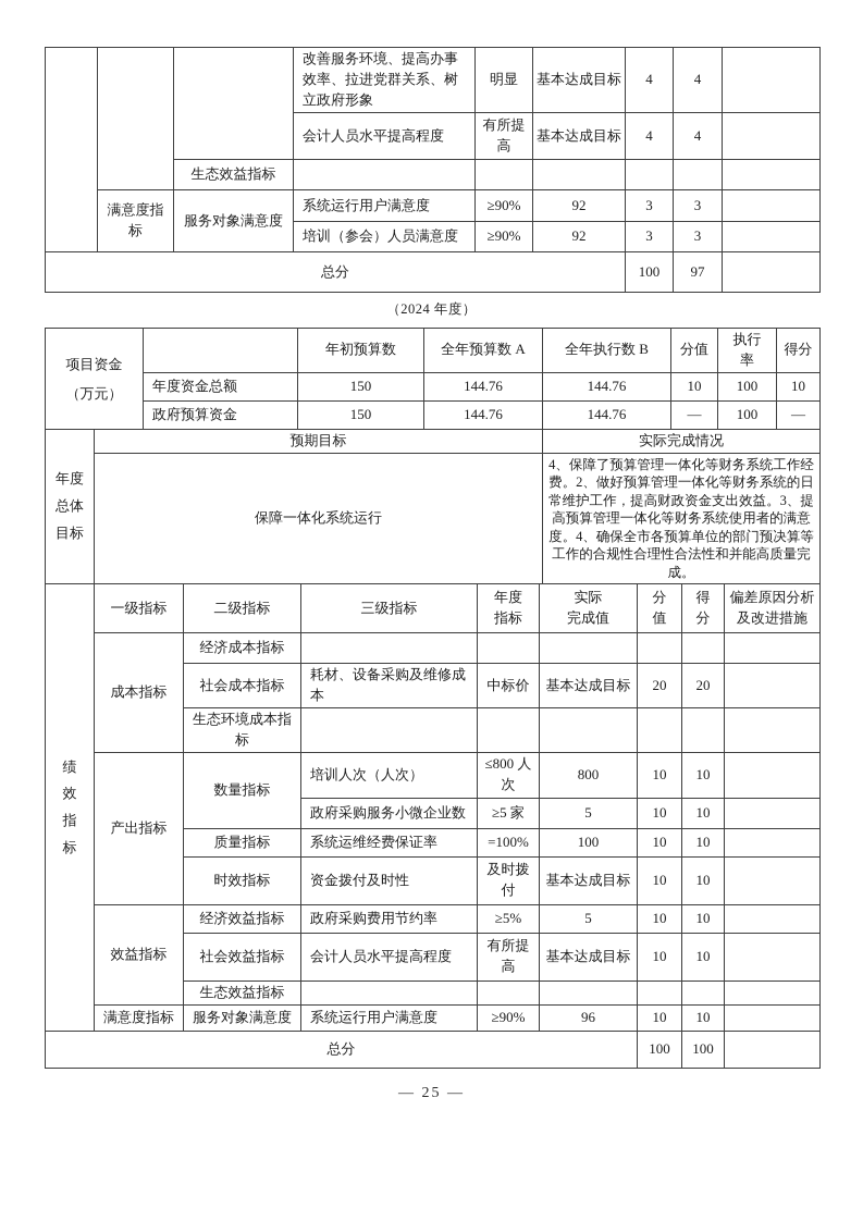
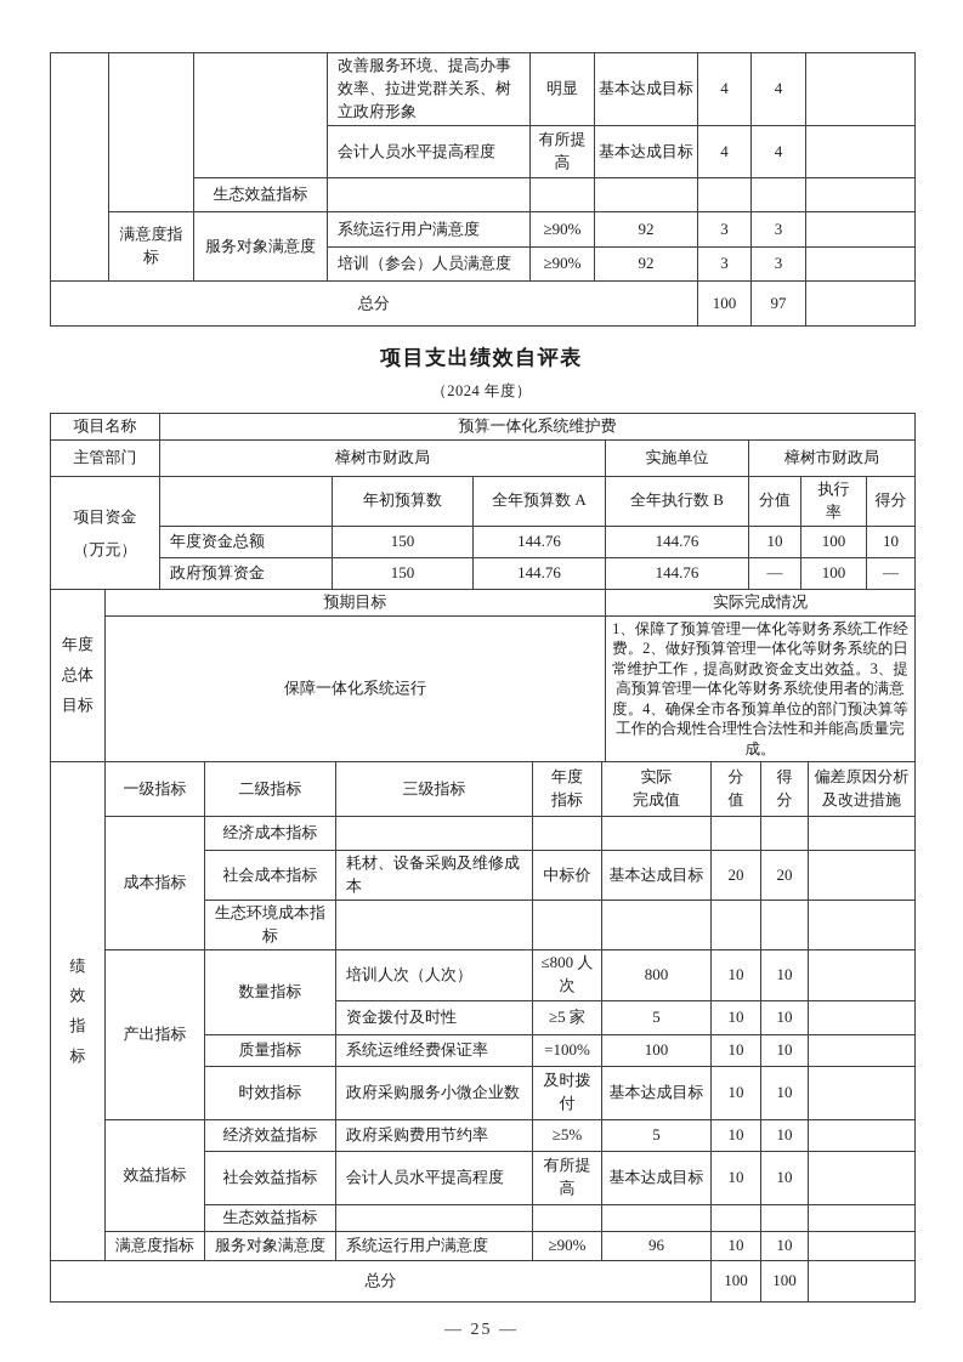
  			改善服务环境、提高办事效率、拉进党群关系、树立政府形象	明显	基本达成目标	4	4
  会计人员水平提高程度	有所提高	基本达成目标	4	4
  生态效益指标
  满意度指标	服务对象满意度	系统运行用户满意度	≥90%	92	3	3
  培训（参会）人员满意度	≥90%	92	3	3
  总分	100	97
+ 项目支出绩效自评表
  （2024 年度）
+ 项目名称	预算一体化系统维护费
+ 主管部门	樟树市财政局	实施单位	樟树市财政局
  项目资金 （万元）		年初预算数	全年预算数 A	全年执行数 B	分值	执行 率	得分
  年度资金总额	150	144.76	144.76	10	100	10
  政府预算资金	150	144.76	144.76	—	100	—
  年度总体目标	预期目标	实际完成情况
- 保障一体化系统运行	4、保障了预算管理一体化等财务系统工作经费。2、做好预算管理一体化等财务系统的日常维护工作，提高财政资金支出效益。3、提高预算管理一体化等财务系统使用者的满意度。4、确保全市各预算单位的部门预决算等工作的合规性合理性合法性和并能高质量完成。
+ 保障一体化系统运行	1、保障了预算管理一体化等财务系统工作经费。2、做好预算管理一体化等财务系统的日常维护工作，提高财政资金支出效益。3、提高预算管理一体化等财务系统使用者的满意度。4、确保全市各预算单位的部门预决算等工作的合规性合理性合法性和并能高质量完成。
  绩效指标	一级指标	二级指标	三级指标	年度 指标	实际 完成值	分 值	得 分	偏差原因分析 及改进措施
  成本指标	经济成本指标
  社会成本指标	耗材、设备采购及维修成本	中标价	基本达成目标	20	20
  生态环境成本指标
  产出指标	数量指标	培训人次（人次）	≤800 人次	800	10	10
- 政府采购服务小微企业数	≥5 家	5	10	10
+ 资金拨付及时性	≥5 家	5	10	10
  质量指标	系统运维经费保证率	=100%	100	10	10
- 时效指标	资金拨付及时性	及时拨付	基本达成目标	10	10
+ 时效指标	政府采购服务小微企业数	及时拨付	基本达成目标	10	10
  效益指标	经济效益指标	政府采购费用节约率	≥5%	5	10	10
  社会效益指标	会计人员水平提高程度	有所提高	基本达成目标	10	10
  生态效益指标
  满意度指标	服务对象满意度	系统运行用户满意度	≥90%	96	10	10
  总分	100	100
  — 25 —
